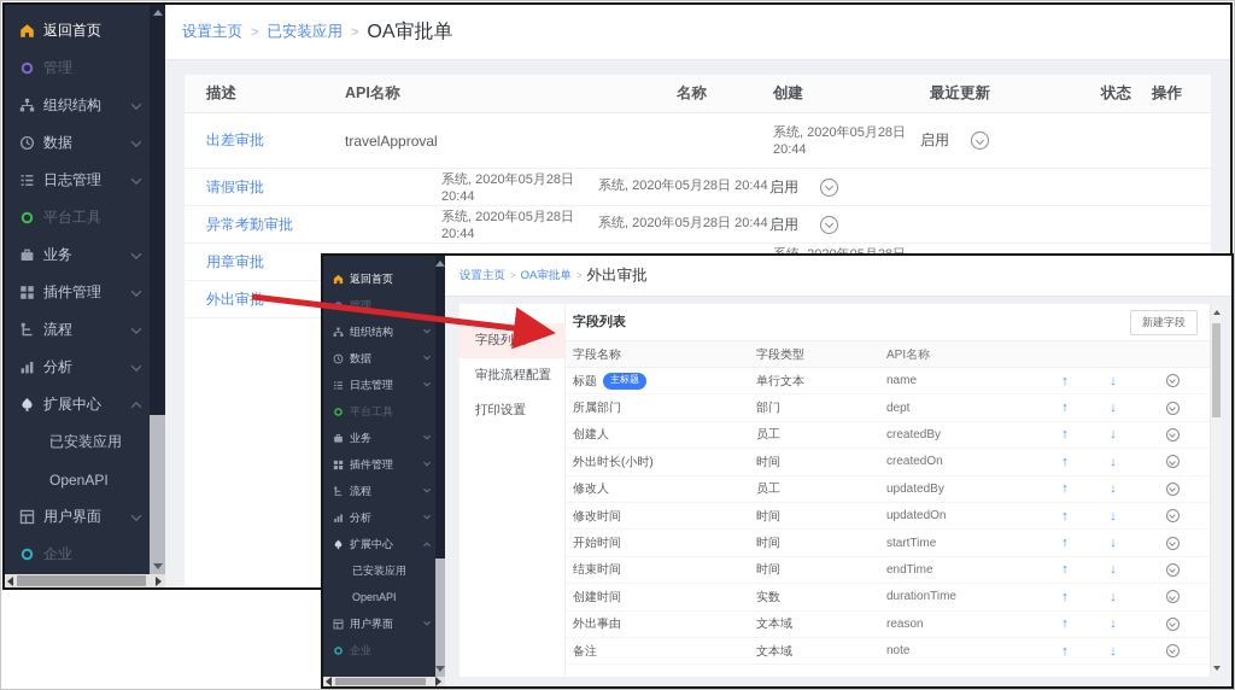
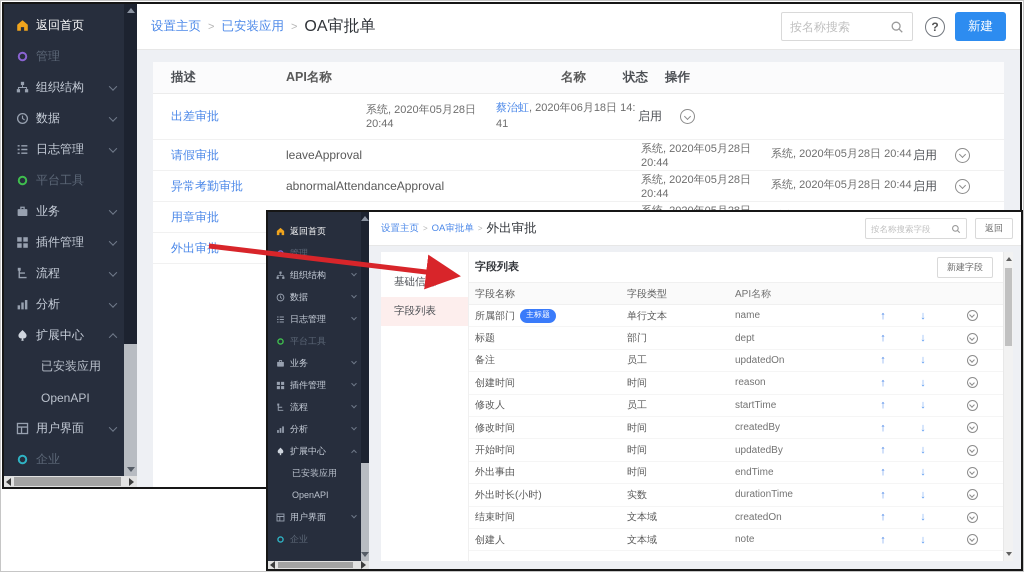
  返回首页
  管理
  组织结构
  数据
  日志管理
  平台工具
  业务
  插件管理
  流程
  分析
  扩展中心
  已安装应用
  OpenAPI
  用户界面
  企业
  设置主页
  >
  已安装应用
  >
  OA审批单
+ 按名称搜索
+ ?
+ 新建
  描述
  API名称
  名称
- 创建
- 最近更新
  状态
  操作
  出差审批
- travelApproval
  系统, 2020年05月28日 20:44
+ 蔡治虹, 2020年06月18日 14:41
  启用
  请假审批
+ leaveApproval
  系统, 2020年05月28日 20:44
  系统, 2020年05月28日 20:44
  启用
  异常考勤审批
+ abnormalAttendanceApproval
  系统, 2020年05月28日 20:44
  系统, 2020年05月28日 20:44
  启用
  用章审批
  外出审
  返回首页
  管理
  组织结构
  数据
  日志管理
  平台工具
  业务
  插件管理
  流程
  分析
  扩展中心
  已安装应用
  OpenAPI
  用户界面
  企业
  设置主页
  >
  OA审批单
  >
  外出审批
+ 按名称搜索字段
+ 返回
+ 基础信息
  字段列表
- 审批流程配置
- 打印设置
  字段列表
  新建字段
  字段名称
  字段类型
  API名称
- 标题
+ 所属部门
  主标题
  单行文本
  name
  ↑
  ↓
- 所属部门
+ 标题
  部门
  dept
  ↑
  ↓
- 创建人
+ 备注
  员工
- createdBy
+ updatedOn
  ↑
  ↓
- 外出时长(小时)
+ 创建时间
  时间
- createdOn
+ reason
  ↑
  ↓
  修改人
  员工
- updatedBy
+ startTime
  ↑
  ↓
  修改时间
  时间
- updatedOn
+ createdBy
  ↑
  ↓
  开始时间
  时间
- startTime
+ updatedBy
  ↑
  ↓
- 结束时间
+ 外出事由
  时间
  endTime
  ↑
  ↓
- 创建时间
+ 外出时长(小时)
  实数
  durationTime
  ↑
  ↓
- 外出事由
+ 结束时间
  文本域
- reason
+ createdOn
  ↑
  ↓
- 备注
+ 创建人
  文本域
  note
  ↑
  ↓
